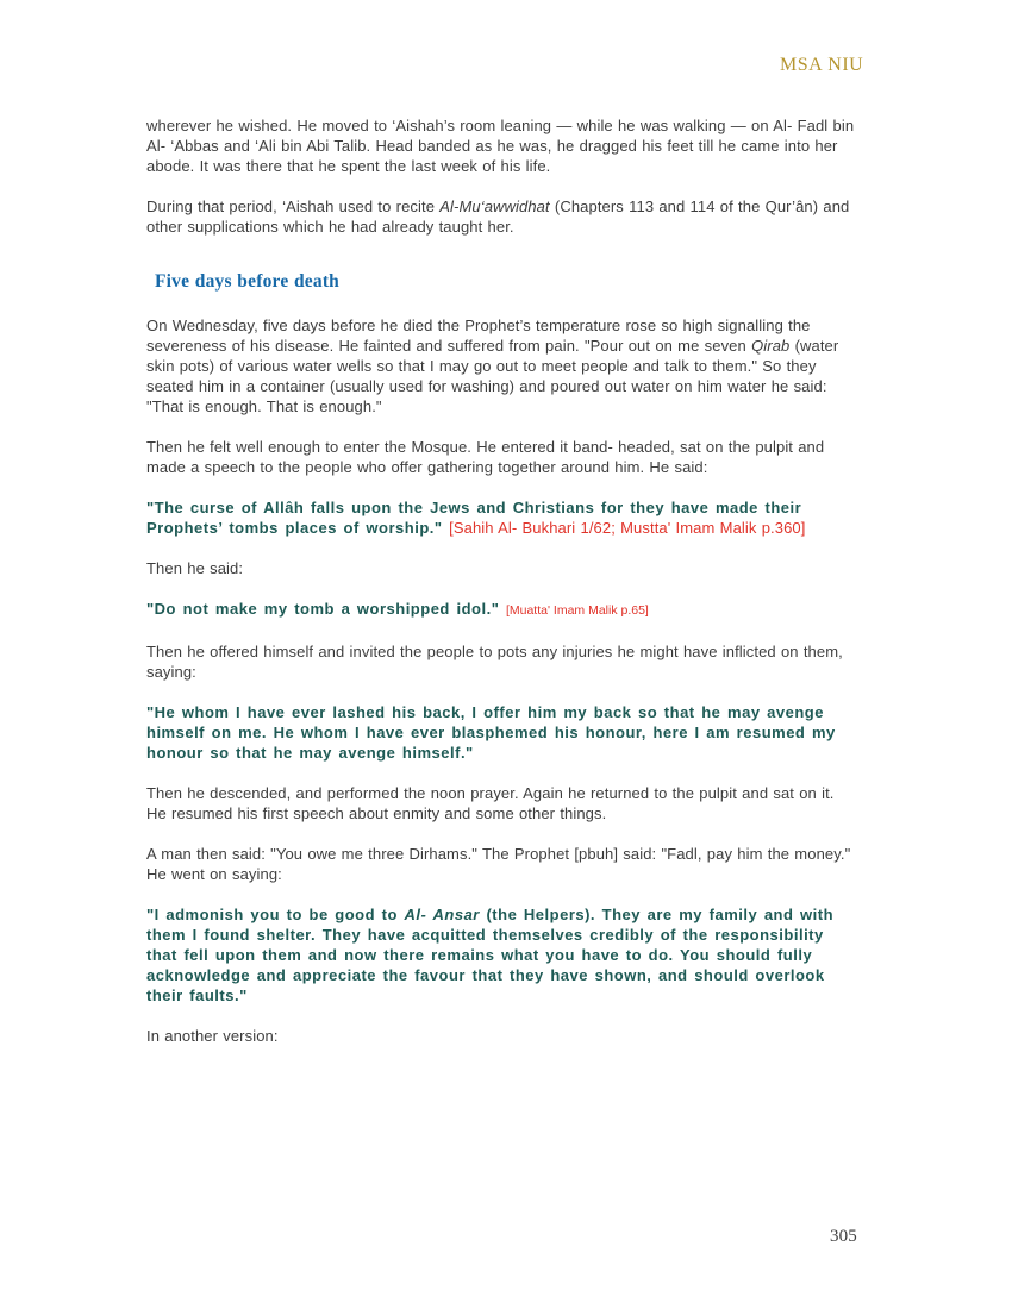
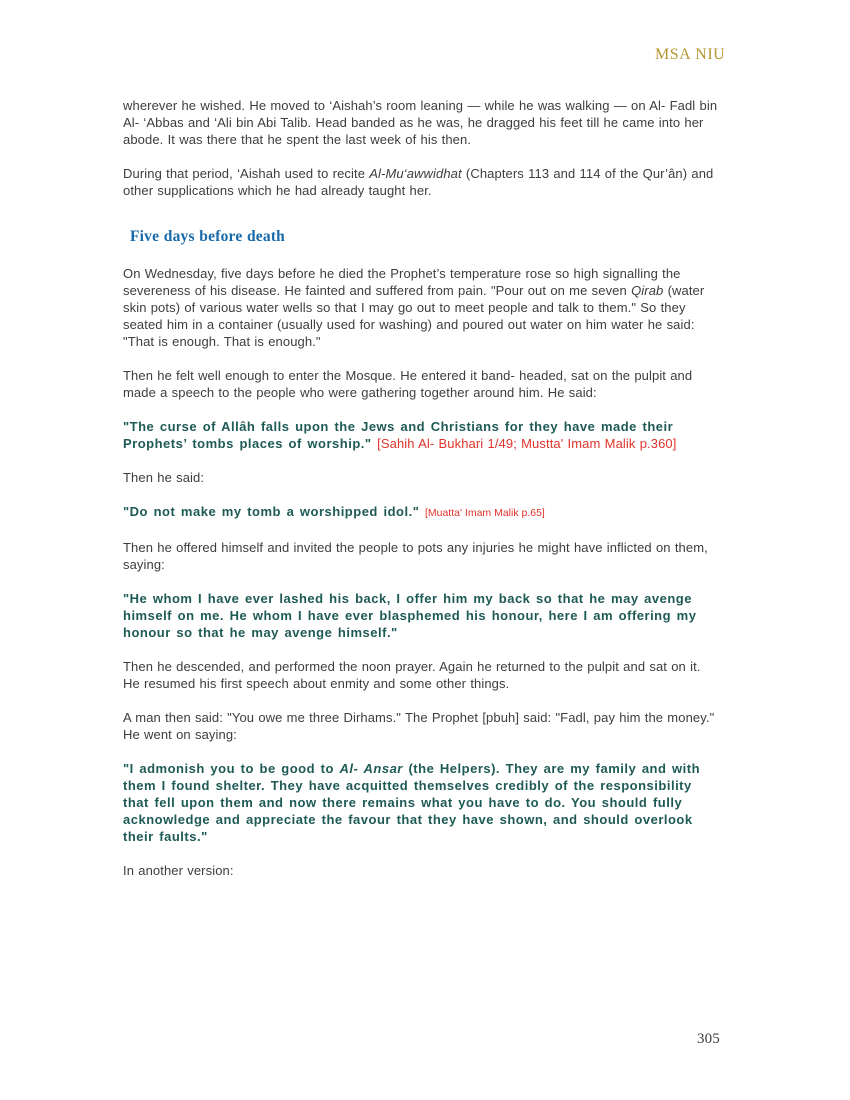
  MSA NIU
- wherever he wished. He moved to ‘Aishah’s room leaning — while he was walking — on Al- Fadl bin Al- ‘Abbas and ‘Ali bin Abi Talib. Head banded as he was, he dragged his feet till he came into her abode. It was there that he spent the last week of his life.
+ wherever he wished. He moved to ‘Aishah’s room leaning — while he was walking — on Al- Fadl bin Al- ‘Abbas and ‘Ali bin Abi Talib. Head banded as he was, he dragged his feet till he came into her abode. It was there that he spent the last week of his then.
  During that period, ‘Aishah used to recite Al-Mu‘awwidhat (Chapters 113 and 114 of the Qur’ân) and other supplications which he had already taught her.
  Five days before death
  On Wednesday, five days before he died the Prophet’s temperature rose so high signalling the severeness of his disease. He fainted and suffered from pain. "Pour out on me seven Qirab (water skin pots) of various water wells so that I may go out to meet people and talk to them." So they seated him in a container (usually used for washing) and poured out water on him water he said: "That is enough. That is enough."
- Then he felt well enough to enter the Mosque. He entered it band- headed, sat on the pulpit and made a speech to the people who offer gathering together around him. He said:
+ Then he felt well enough to enter the Mosque. He entered it band- headed, sat on the pulpit and made a speech to the people who were gathering together around him. He said:
- "The curse of Allâh falls upon the Jews and Christians for they have made their Prophets’ tombs places of worship." [Sahih Al- Bukhari 1/62; Mustta' Imam Malik p.360]
+ "The curse of Allâh falls upon the Jews and Christians for they have made their Prophets’ tombs places of worship." [Sahih Al- Bukhari 1/49; Mustta' Imam Malik p.360]
  Then he said:
  "Do not make my tomb a worshipped idol." [Muatta' Imam Malik p.65]
  Then he offered himself and invited the people to pots any injuries he might have inflicted on them, saying:
- "He whom I have ever lashed his back, I offer him my back so that he may avenge himself on me. He whom I have ever blasphemed his honour, here I am resumed my honour so that he may avenge himself."
+ "He whom I have ever lashed his back, I offer him my back so that he may avenge himself on me. He whom I have ever blasphemed his honour, here I am offering my honour so that he may avenge himself."
  Then he descended, and performed the noon prayer. Again he returned to the pulpit and sat on it. He resumed his first speech about enmity and some other things.
  A man then said: "You owe me three Dirhams." The Prophet [pbuh] said: "Fadl, pay him the money." He went on saying:
  "I admonish you to be good to Al- Ansar (the Helpers). They are my family and with them I found shelter. They have acquitted themselves credibly of the responsibility that fell upon them and now there remains what you have to do. You should fully acknowledge and appreciate the favour that they have shown, and should overlook their faults."
  In another version:
  305
